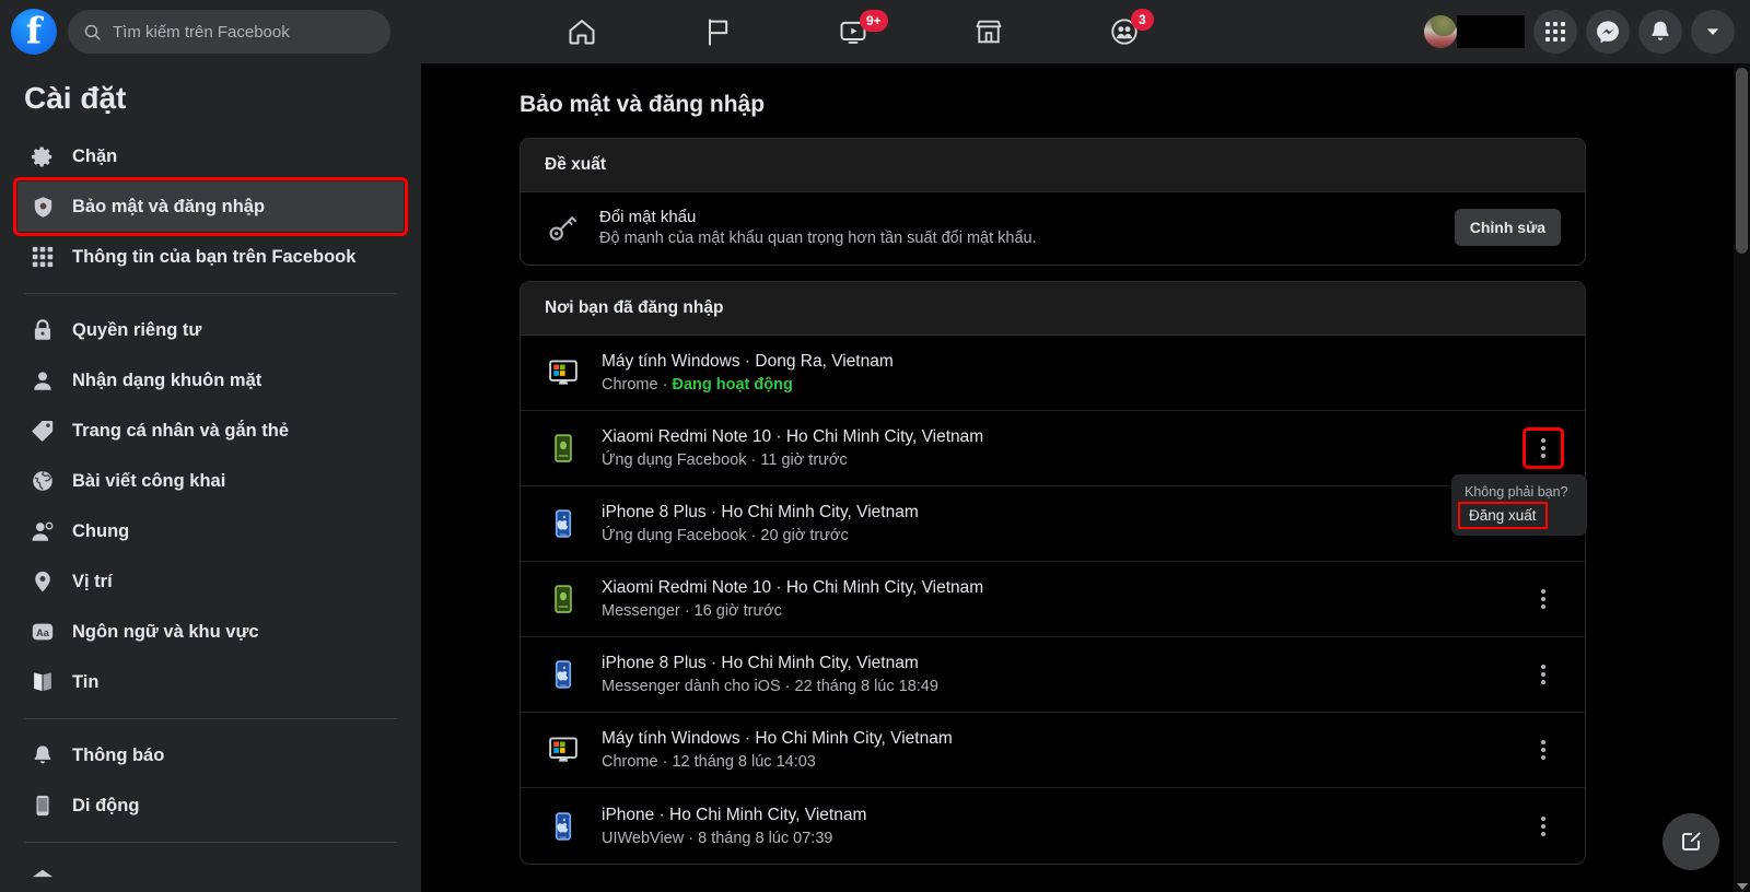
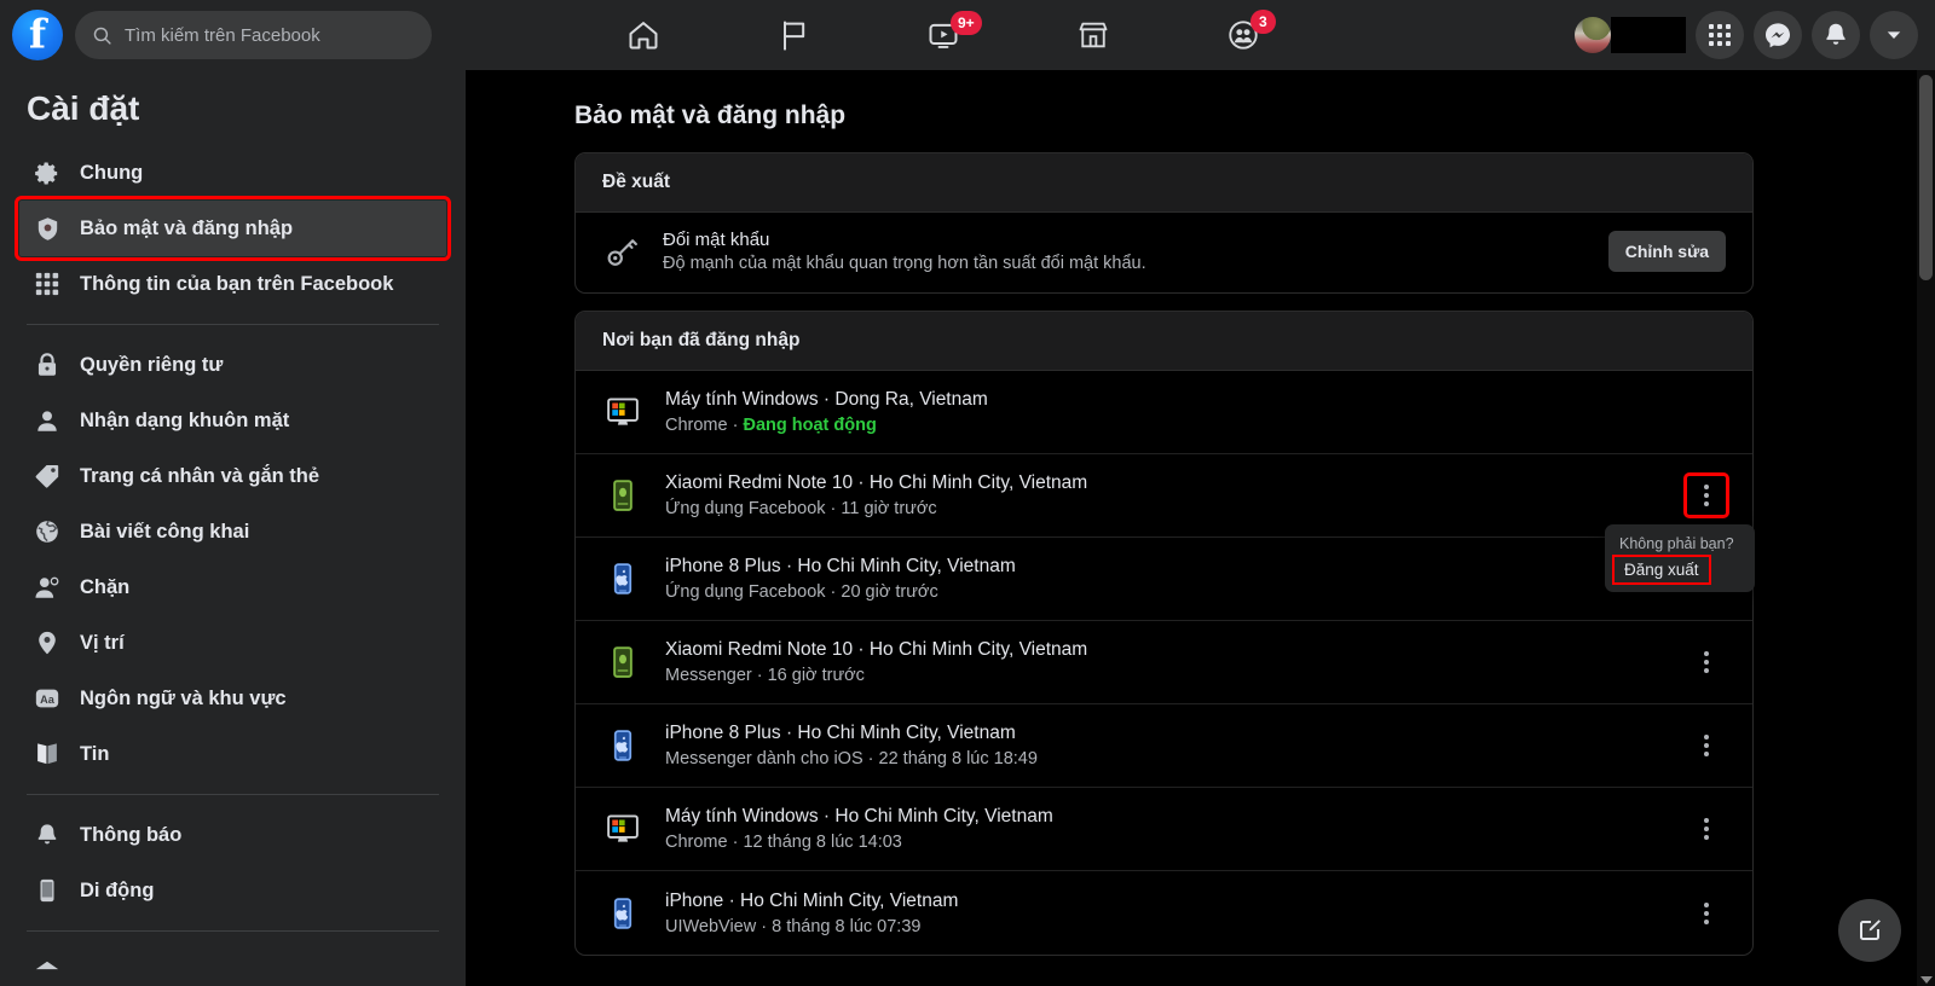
  Tìm kiếm trên Facebook
  9+
  3
  Cài đặt
- Chặn
+ Chung
  Bảo mật và đăng nhập
  Thông tin của bạn trên Facebook
  Quyền riêng tư
  Nhận dạng khuôn mặt
  Trang cá nhân và gắn thẻ
  Bài viết công khai
- Chung
+ Chặn
  Vị trí
  Aa
  Ngôn ngữ và khu vực
  Tin
  Thông báo
  Di động
  Bảo mật và đăng nhập
  Đề xuất
  Đổi mật khẩu
  Độ mạnh của mật khẩu quan trọng hơn tần suất đổi mật khẩu.
  Chỉnh sửa
  Nơi bạn đã đăng nhập
  Máy tính Windows · Dong Ra, Vietnam
  Chrome · Đang hoạt động
  Xiaomi Redmi Note 10 · Ho Chi Minh City, Vietnam
  Ứng dụng Facebook · 11 giờ trước
  iPhone 8 Plus · Ho Chi Minh City, Vietnam
  Ứng dụng Facebook · 20 giờ trước
  Xiaomi Redmi Note 10 · Ho Chi Minh City, Vietnam
  Messenger · 16 giờ trước
  iPhone 8 Plus · Ho Chi Minh City, Vietnam
  Messenger dành cho iOS · 22 tháng 8 lúc 18:49
  Máy tính Windows · Ho Chi Minh City, Vietnam
  Chrome · 12 tháng 8 lúc 14:03
  iPhone · Ho Chi Minh City, Vietnam
  UIWebView · 8 tháng 8 lúc 07:39
  Không phải bạn?
  Đăng xuất
